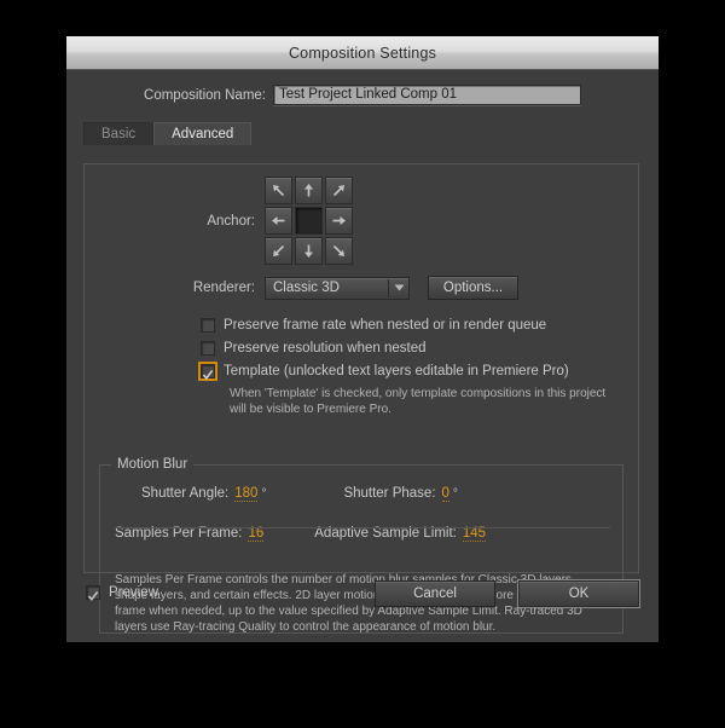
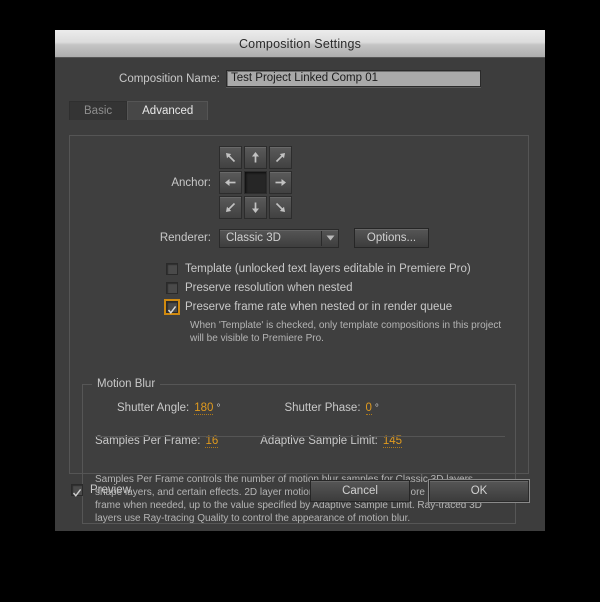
  Composition Settings
  Composition Name:
  Test Project Linked Comp 01
  Basic
  Advanced
  Anchor:
  Renderer:
  Classic 3D
  Options...
- Preserve frame rate when nested or in render queue
+ Template (unlocked text layers editable in Premiere Pro)
  Preserve resolution when nested
- Template (unlocked text layers editable in Premiere Pro)
+ Preserve frame rate when nested or in render queue
  When 'Template' is checked, only template compositions in this project will be visible to Premiere Pro.
  Motion Blur
  Shutter Angle:
  180
  °
  Shutter Phase:
  0
  °
  Samples Per Frame:
  16
  Adaptive Sample Limit:
  145
  Samples Per Frame controls the number of motissic shape layers, and certain effects. 2D layer motioore frame when needed, up to the value specified by Adaptive Sample Limit. Ray-traced 3D layers use Ray-tracing Quality to control the appearance of motion blur.
  Preview
  Cancel
  OK
